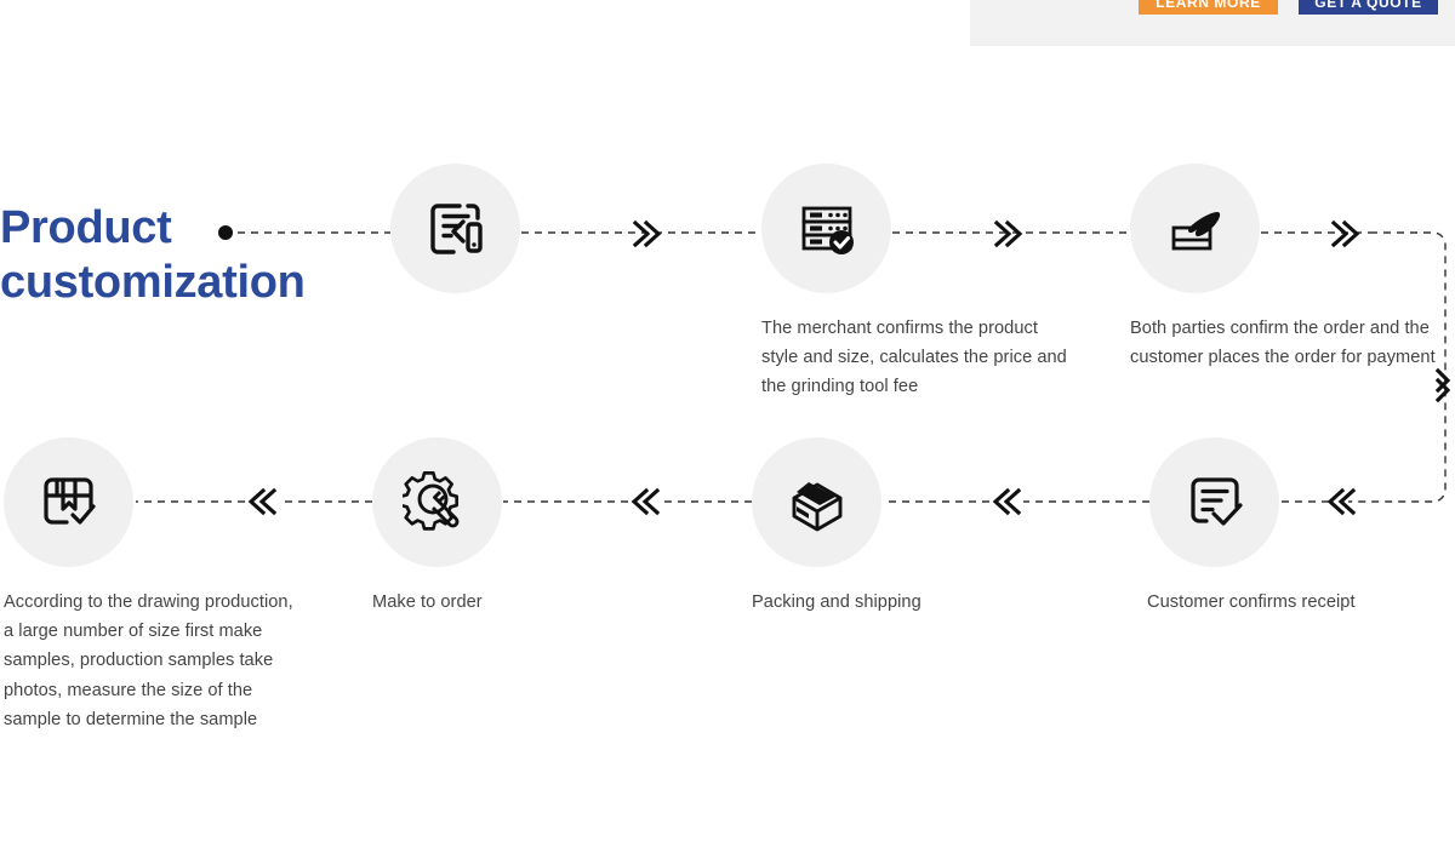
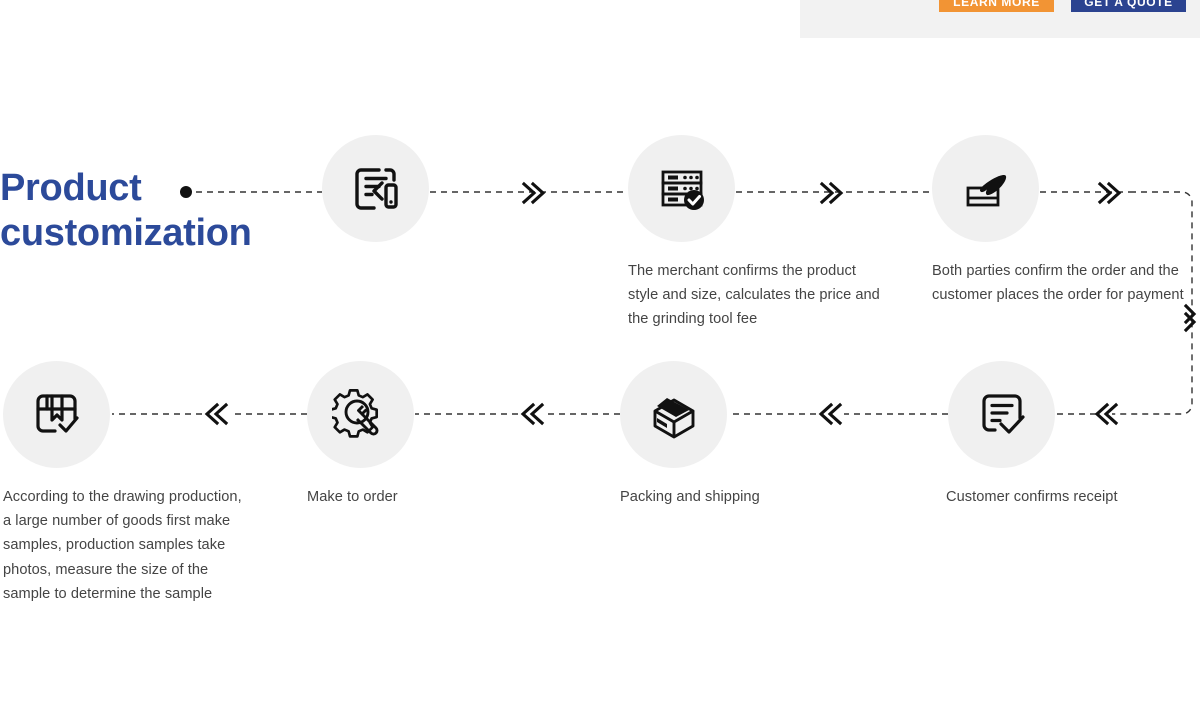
  LEARN MORE
  GET A QUOTE
  Product customization
  The merchant confirms the product style and size, calculates the price and the grinding tool fee
  Both parties confirm the order and the customer places the order for payment
  Customer confirms receipt
  Packing and shipping
  Make to order
- According to the drawing production, a large number of size first make samples, production samples take photos, measure the size of the sample to determine the sample
+ According to the drawing production, a large number of goods first make samples, production samples take photos, measure the size of the sample to determine the sample
